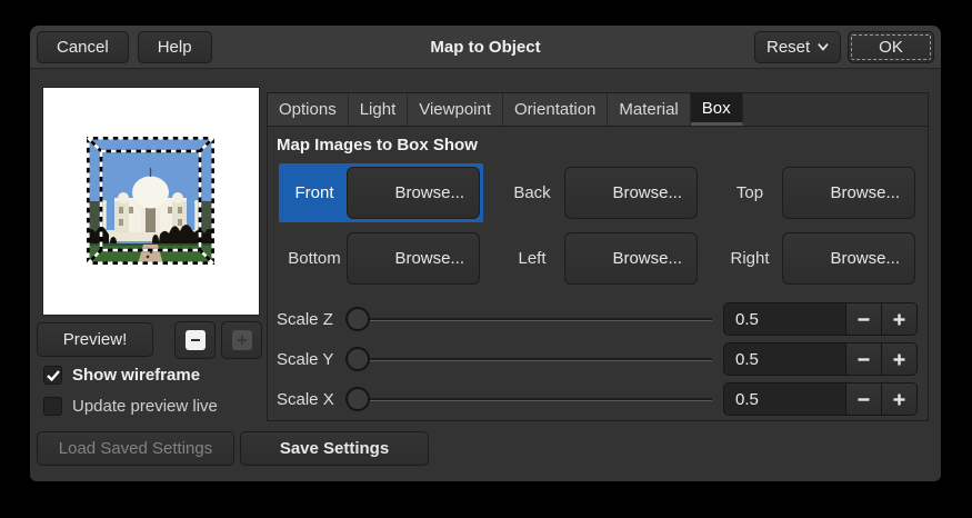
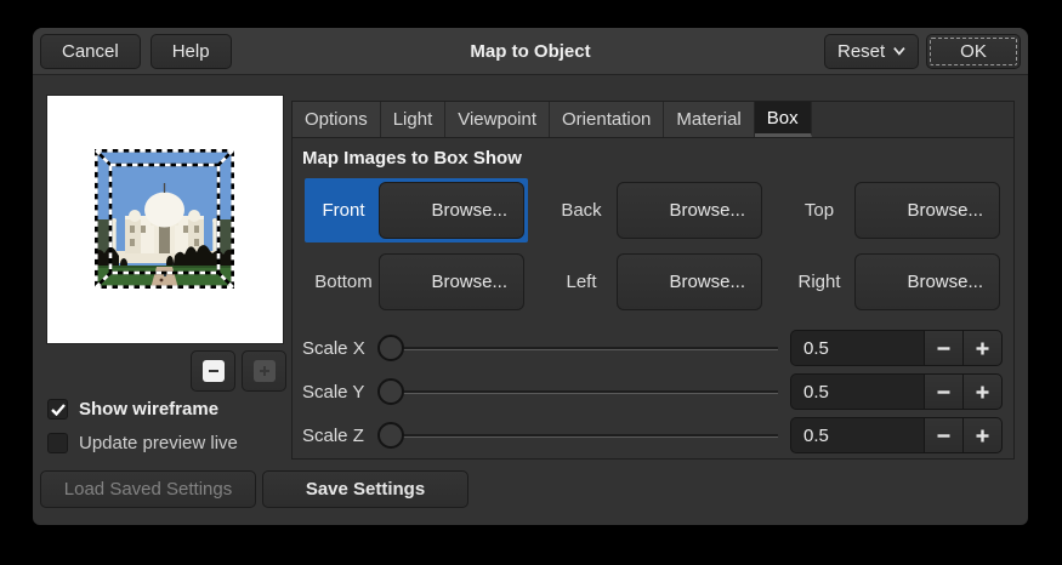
  Cancel
  Help
  Map to Object
  Reset
  OK
- Preview!
  Show wireframe
  Update preview live
  Load Saved Settings
  Save Settings
  Options
  Light
  Viewpoint
  Orientation
  Material
  Box
  Map Images to Box Show
  Front
  Browse...
  Back
  Browse...
  Top
  Browse...
  Bottom
  Browse...
  Left
  Browse...
  Right
  Browse...
- Scale Z
+ Scale X
  0.5
  Scale Y
  0.5
- Scale X
+ Scale Z
  0.5
